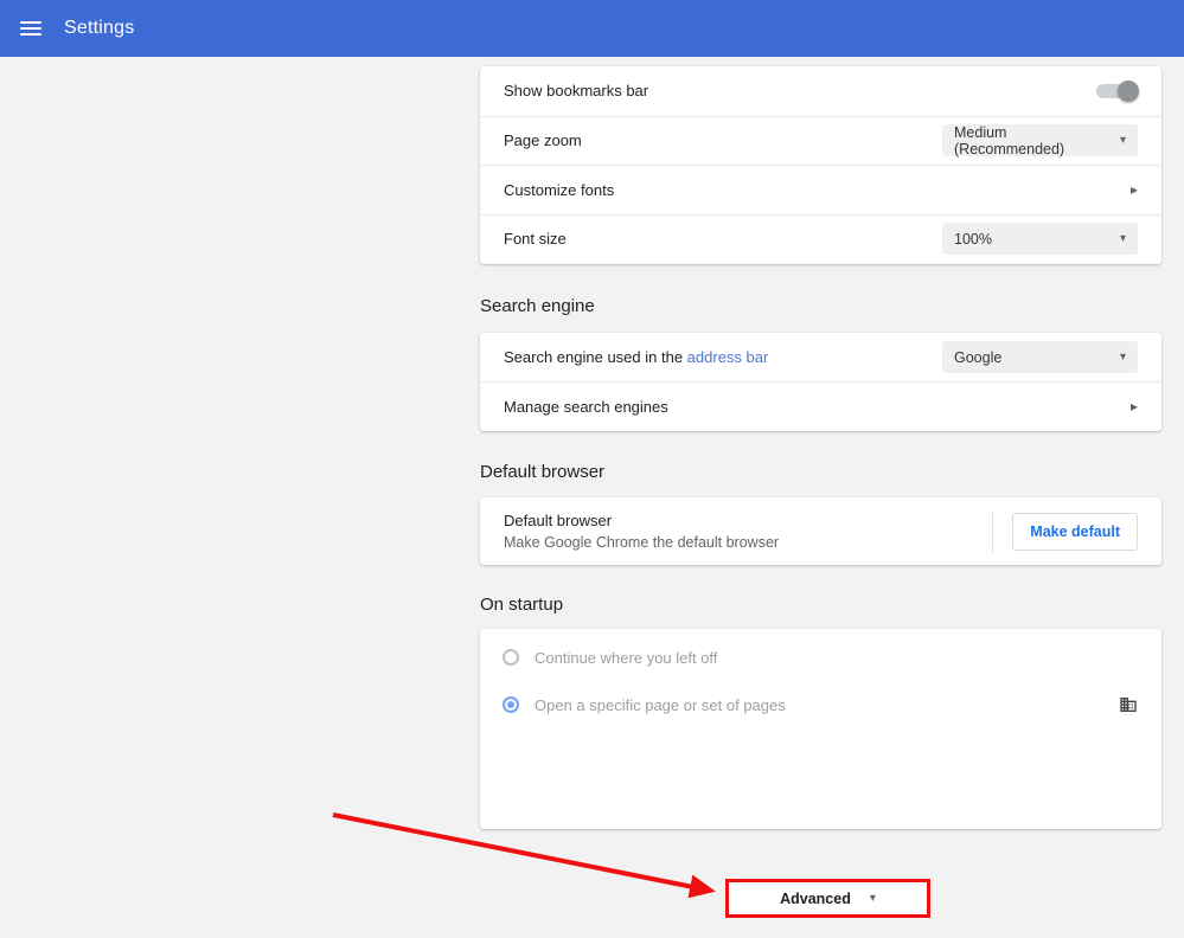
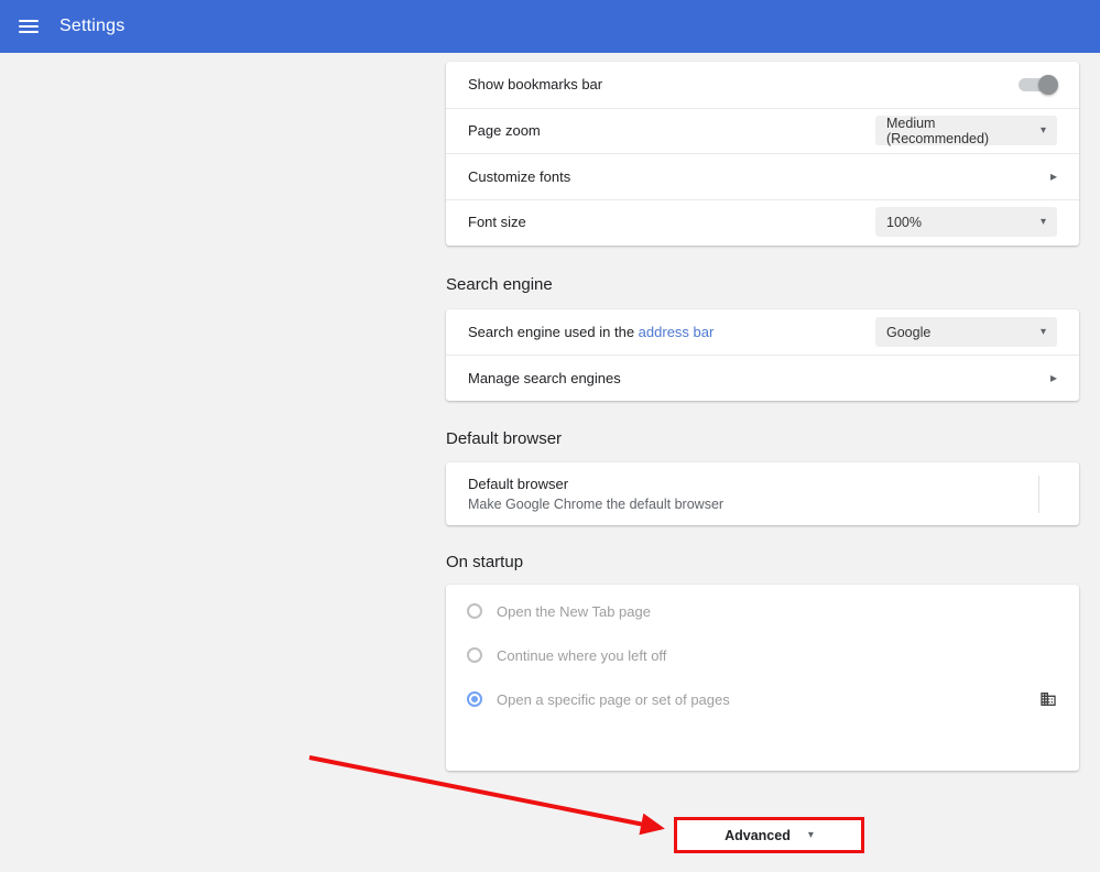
  Settings
  Show bookmarks bar
  Page zoom
  Medium (Recommended)
  ▾
  Customize fonts
  ▸
  Font size
  100%
  ▾
  Search engine
  Search engine used in the address bar
  Google
  ▾
  Manage search engines
  ▸
  Default browser
  Default browser
  Make Google Chrome the default browser
- Make default
  On startup
+ Open the New Tab page
  Continue where you left off
  Open a specific page or set of pages
  Advanced
  ▾
